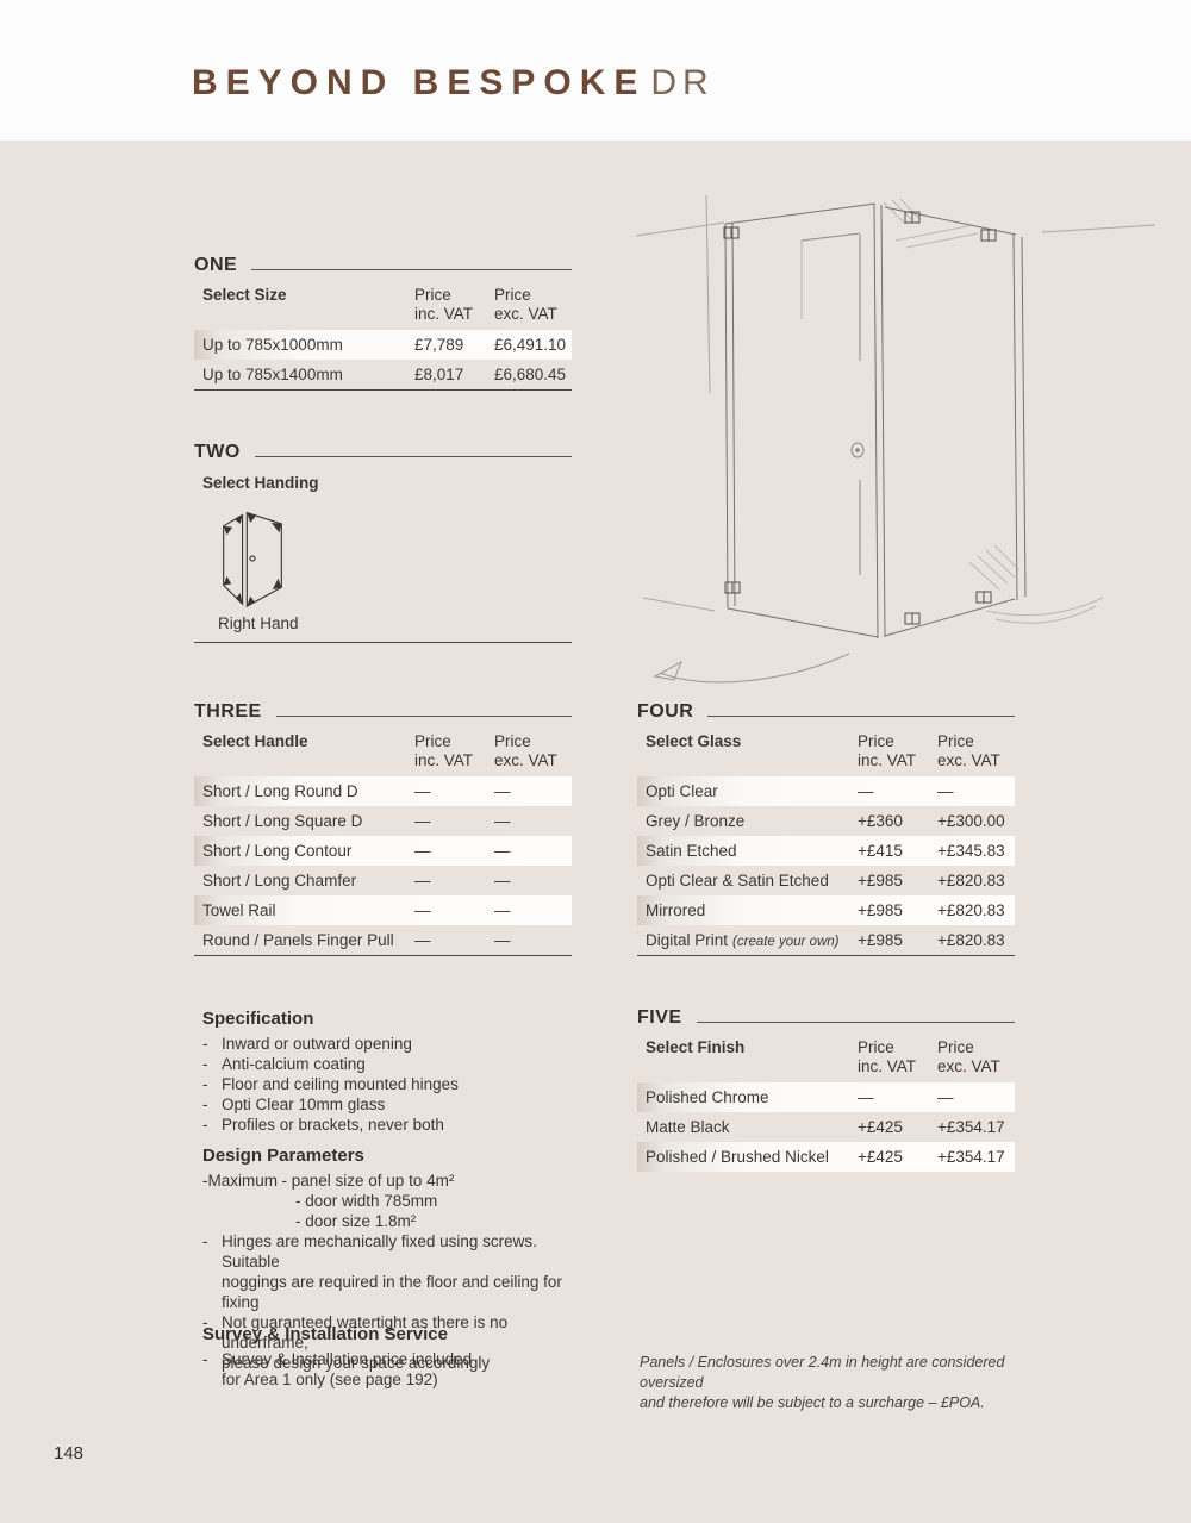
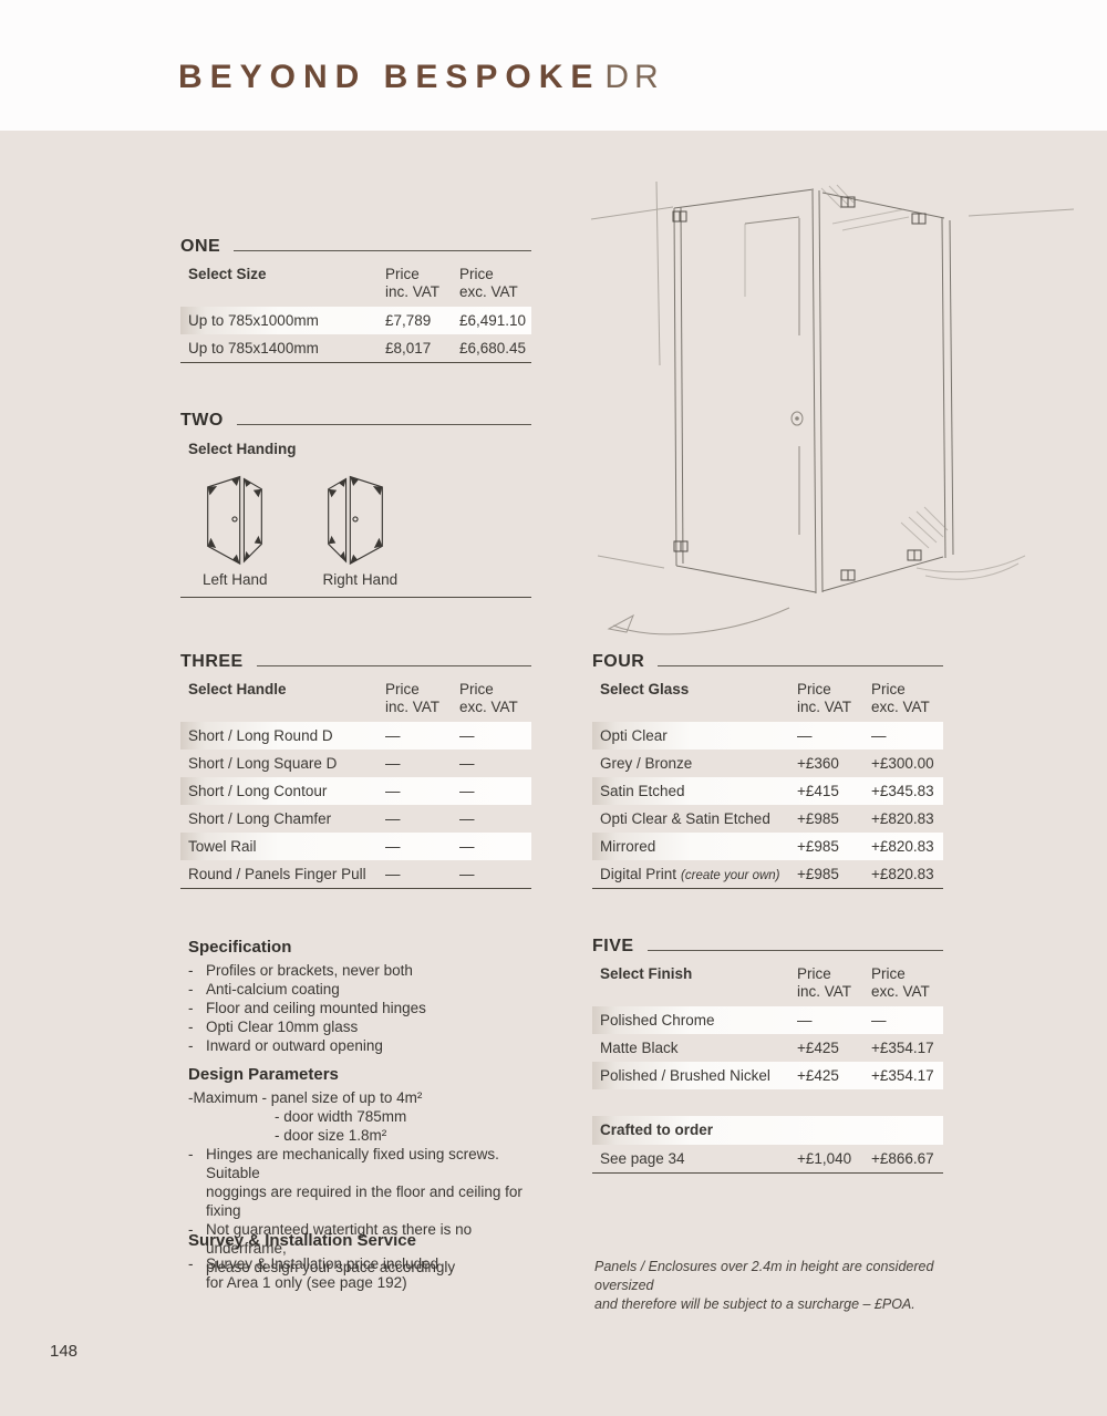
  BEYOND BESPOKE DR
  ONE
  Select Size
  Price
  inc. VAT
  Price
  exc. VAT
  Up to 785x1000mm
  £7,789
  £6,491.10
  Up to 785x1400mm
  £8,017
  £6,680.45
  TWO
  Select Handing
+ Left Hand
  Right Hand
  THREE
  Select Handle
  Price
  inc. VAT
  Price
  exc. VAT
  Short / Long Round D
  —
  —
  Short / Long Square D
  —
  —
  Short / Long Contour
  —
  —
  Short / Long Chamfer
  —
  —
  Towel Rail
  —
  —
  Round / Panels Finger Pull
  —
  —
  FOUR
  Select Glass
  Price
  inc. VAT
  Price
  exc. VAT
  Opti Clear
  —
  —
  Grey / Bronze
  +£360
  +£300.00
  Satin Etched
  +£415
  +£345.83
  Opti Clear & Satin Etched
  +£985
  +£820.83
  Mirrored
  +£985
  +£820.83
  Digital Print (create your own)
  +£985
  +£820.83
  Specification
  -
- Inward or outward opening
+ Profiles or brackets, never both
  -
  Anti-calcium coating
  -
  Floor and ceiling mounted hinges
  -
  Opti Clear 10mm glass
  -
- Profiles or brackets, never both
+ Inward or outward opening
  Design Parameters
  -
  Maximum
  - panel size of up to 4m²
  - door width 785mm
  - door size 1.8m²
  -
  Hinges are mechanically fixed using screws. Suitable
  noggings are required in the floor and ceiling for fixing
  -
  Not guaranteed watertight as there is no underframe,
  please design your space accordingly
  Survey & Installation Service
  -
  Survey & Installation price included
  for Area 1 only (see page 192)
  FIVE
  Select Finish
  Price
  inc. VAT
  Price
  exc. VAT
  Polished Chrome
  —
  —
  Matte Black
  +£425
  +£354.17
  Polished / Brushed Nickel
  +£425
  +£354.17
+ Crafted to order
+ See page 34
+ +£1,040
+ +£866.67
  Panels / Enclosures over 2.4m in height are considered oversized
  and therefore will be subject to a surcharge – £POA.
  148
